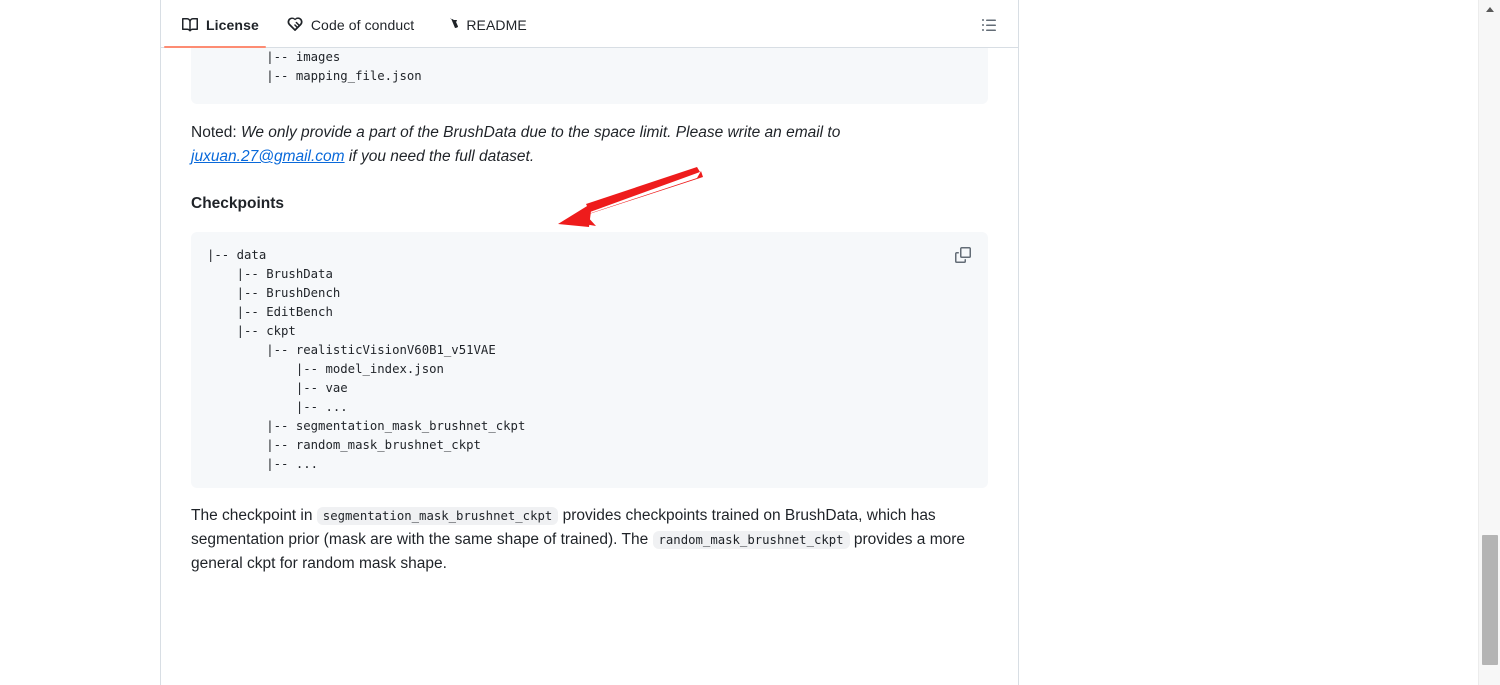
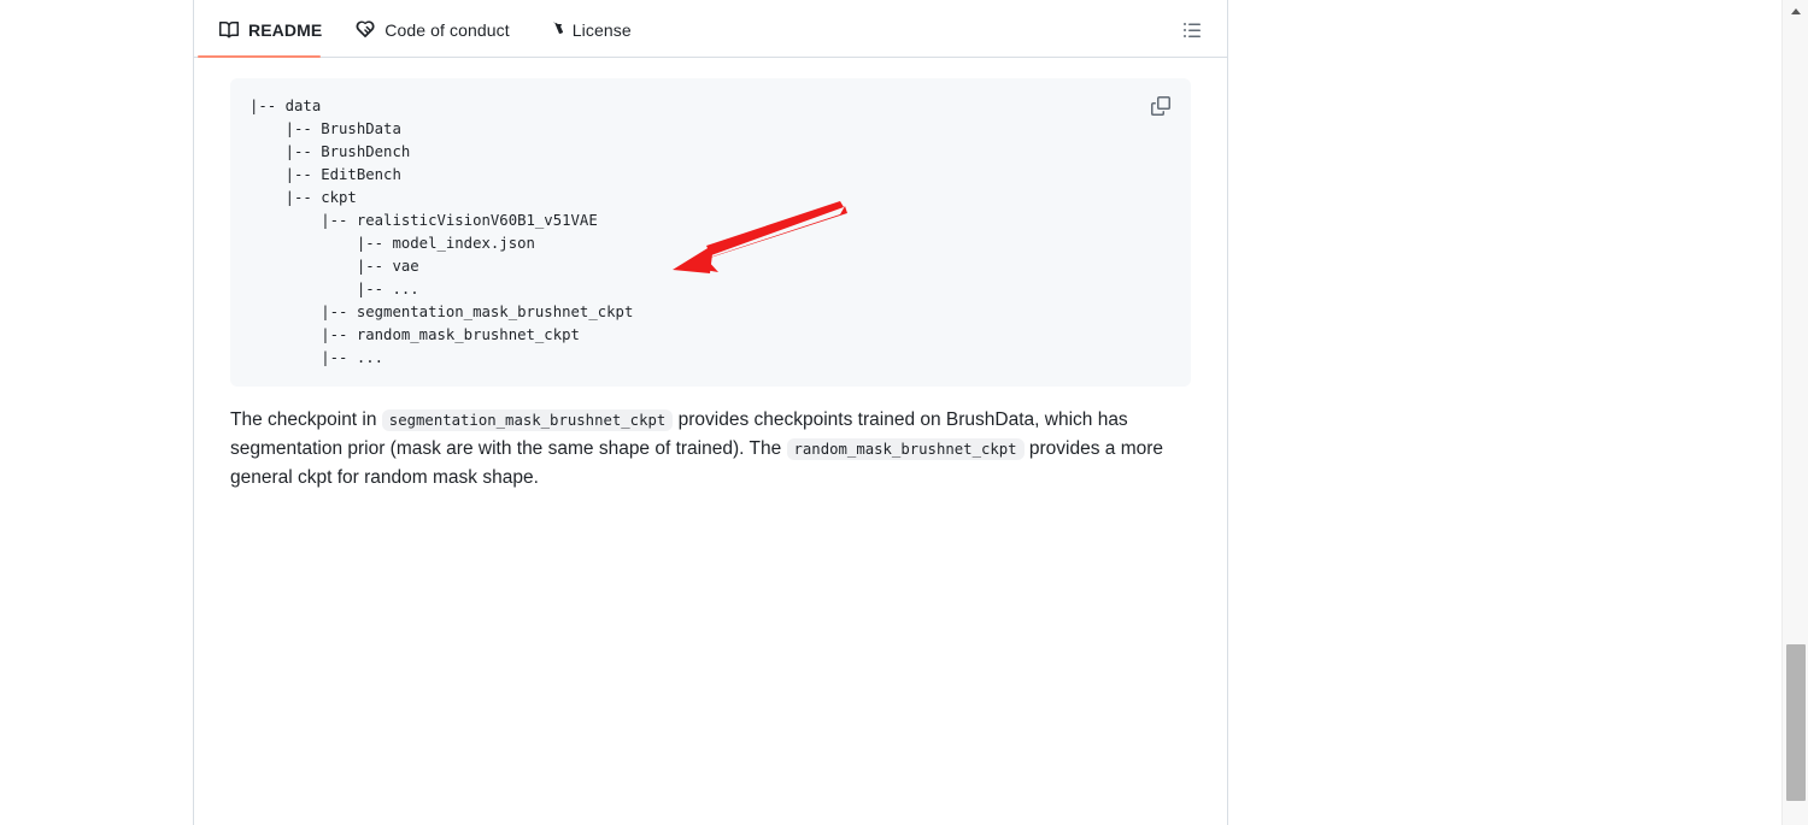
- License
+ README
  Code of conduct
- README
+ License
- |-- images
- |-- mapping_file.json
- Noted: We only provide a part of the BrushData due to the space limit. Please write an email to juxuan.27@gmail.com if you need the full dataset.
- Checkpoints
  |-- data
  |-- BrushData
  |-- BrushDench
  |-- EditBench
  |-- ckpt
  |-- realisticVisionV60B1_v51VAE
  |-- model_index.json
  |-- vae
  |-- ...
  |-- segmentation_mask_brushnet_ckpt
  |-- random_mask_brushnet_ckpt
  |-- ...
  The checkpoint in segmentation_mask_brushnet_ckpt provides checkpoints trained on BrushData, which has segmentation prior (mask are with the same shape of trained). The random_mask_brushnet_ckpt provides a more general ckpt for random mask shape.
